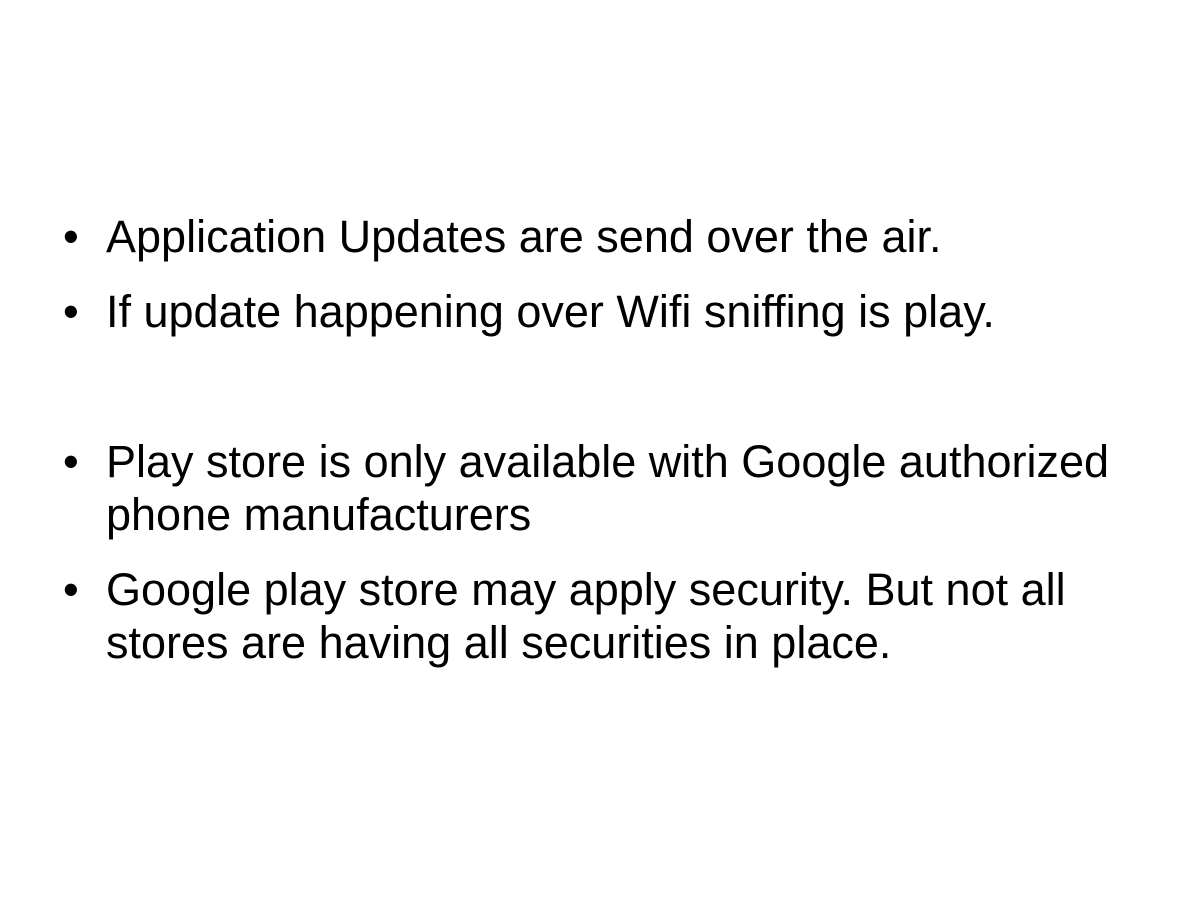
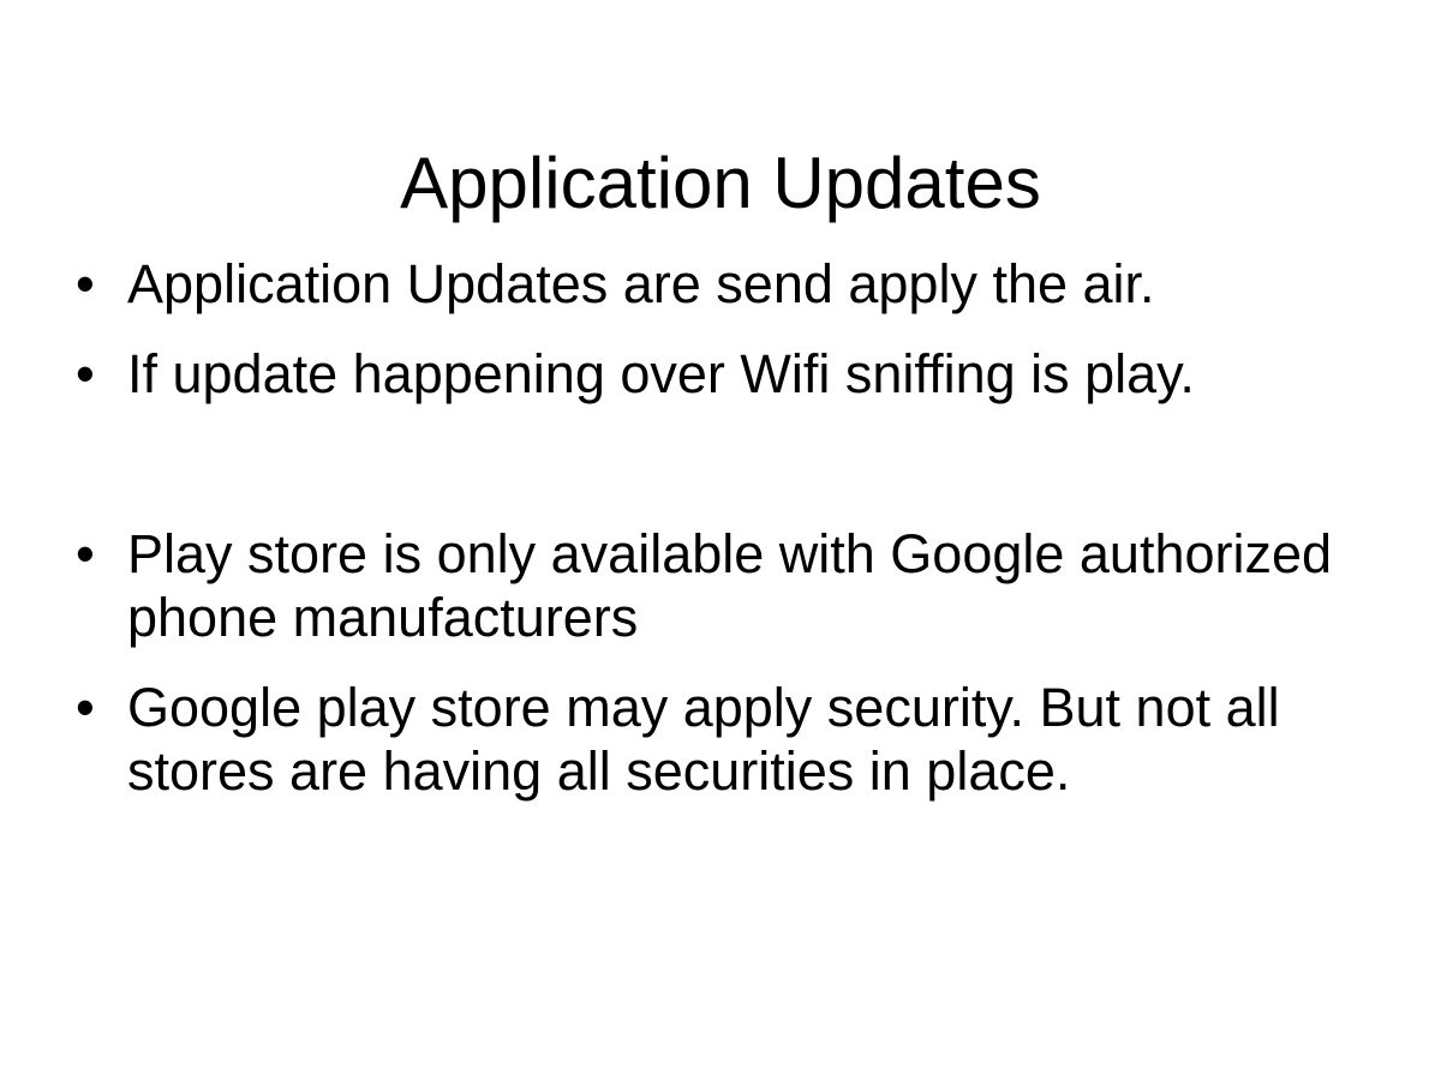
+ Application Updates
  •
- Application Updates are send over the air.
+ Application Updates are send apply the air.
  •
  If update happening over Wifi sniffing is play.
  •
  Play store is only available with Google authorized phone manufacturers
  •
  Google play store may apply security. But not all stores are having all securities in place.
